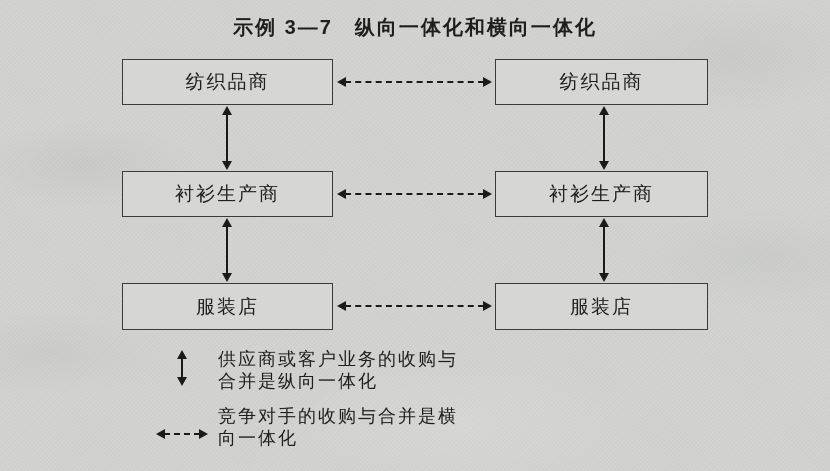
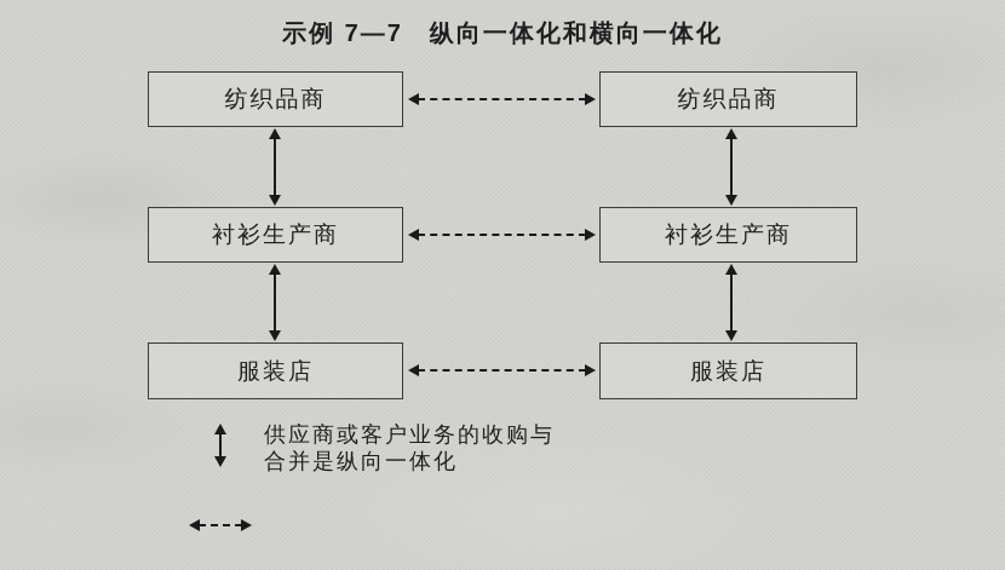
- 示例 3—7 纵向一体化和横向一体化
+ 示例 7—7 纵向一体化和横向一体化
  纺织品商
  衬衫生产商
  服装店
  纺织品商
  衬衫生产商
  服装店
  供应商或客户业务的收购与
  合并是纵向一体化
- 竞争对手的收购与合并是横
- 向一体化
